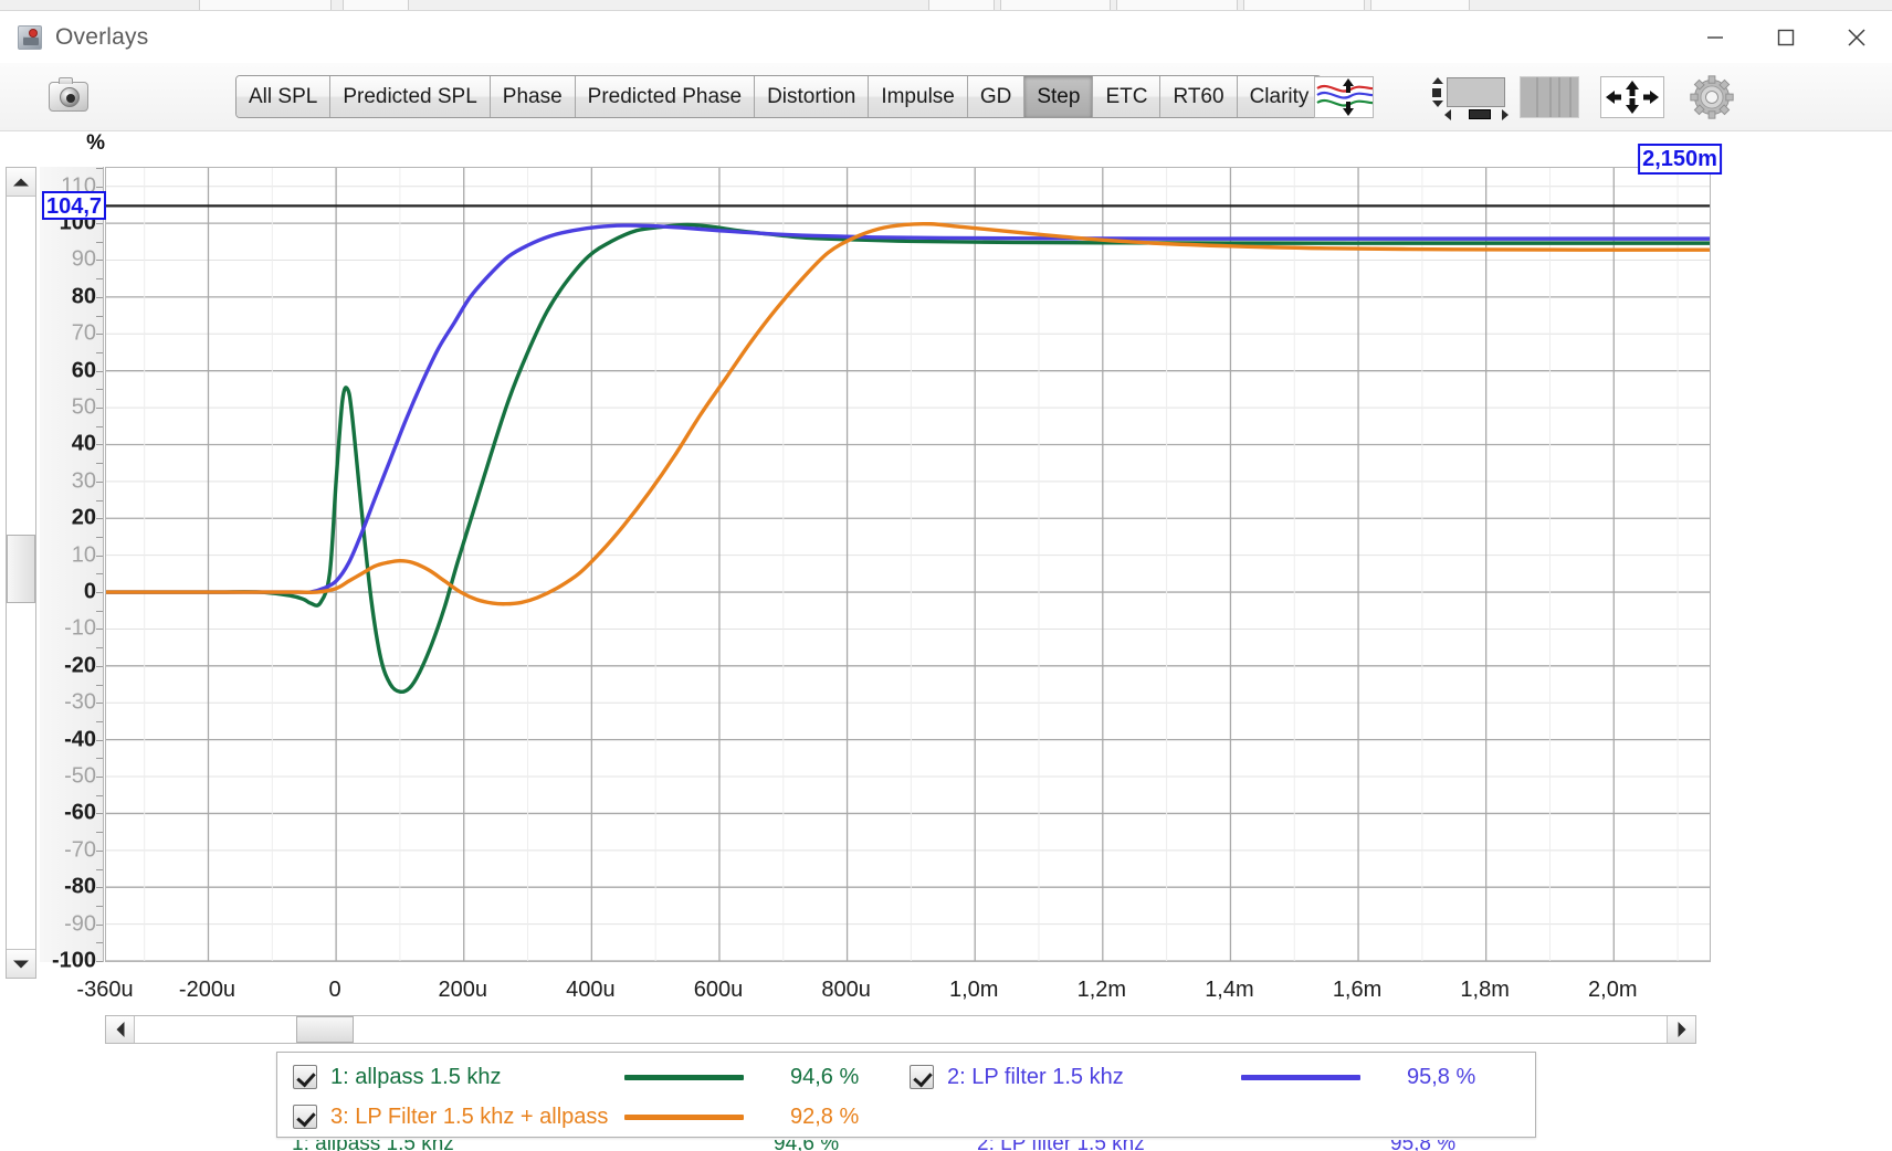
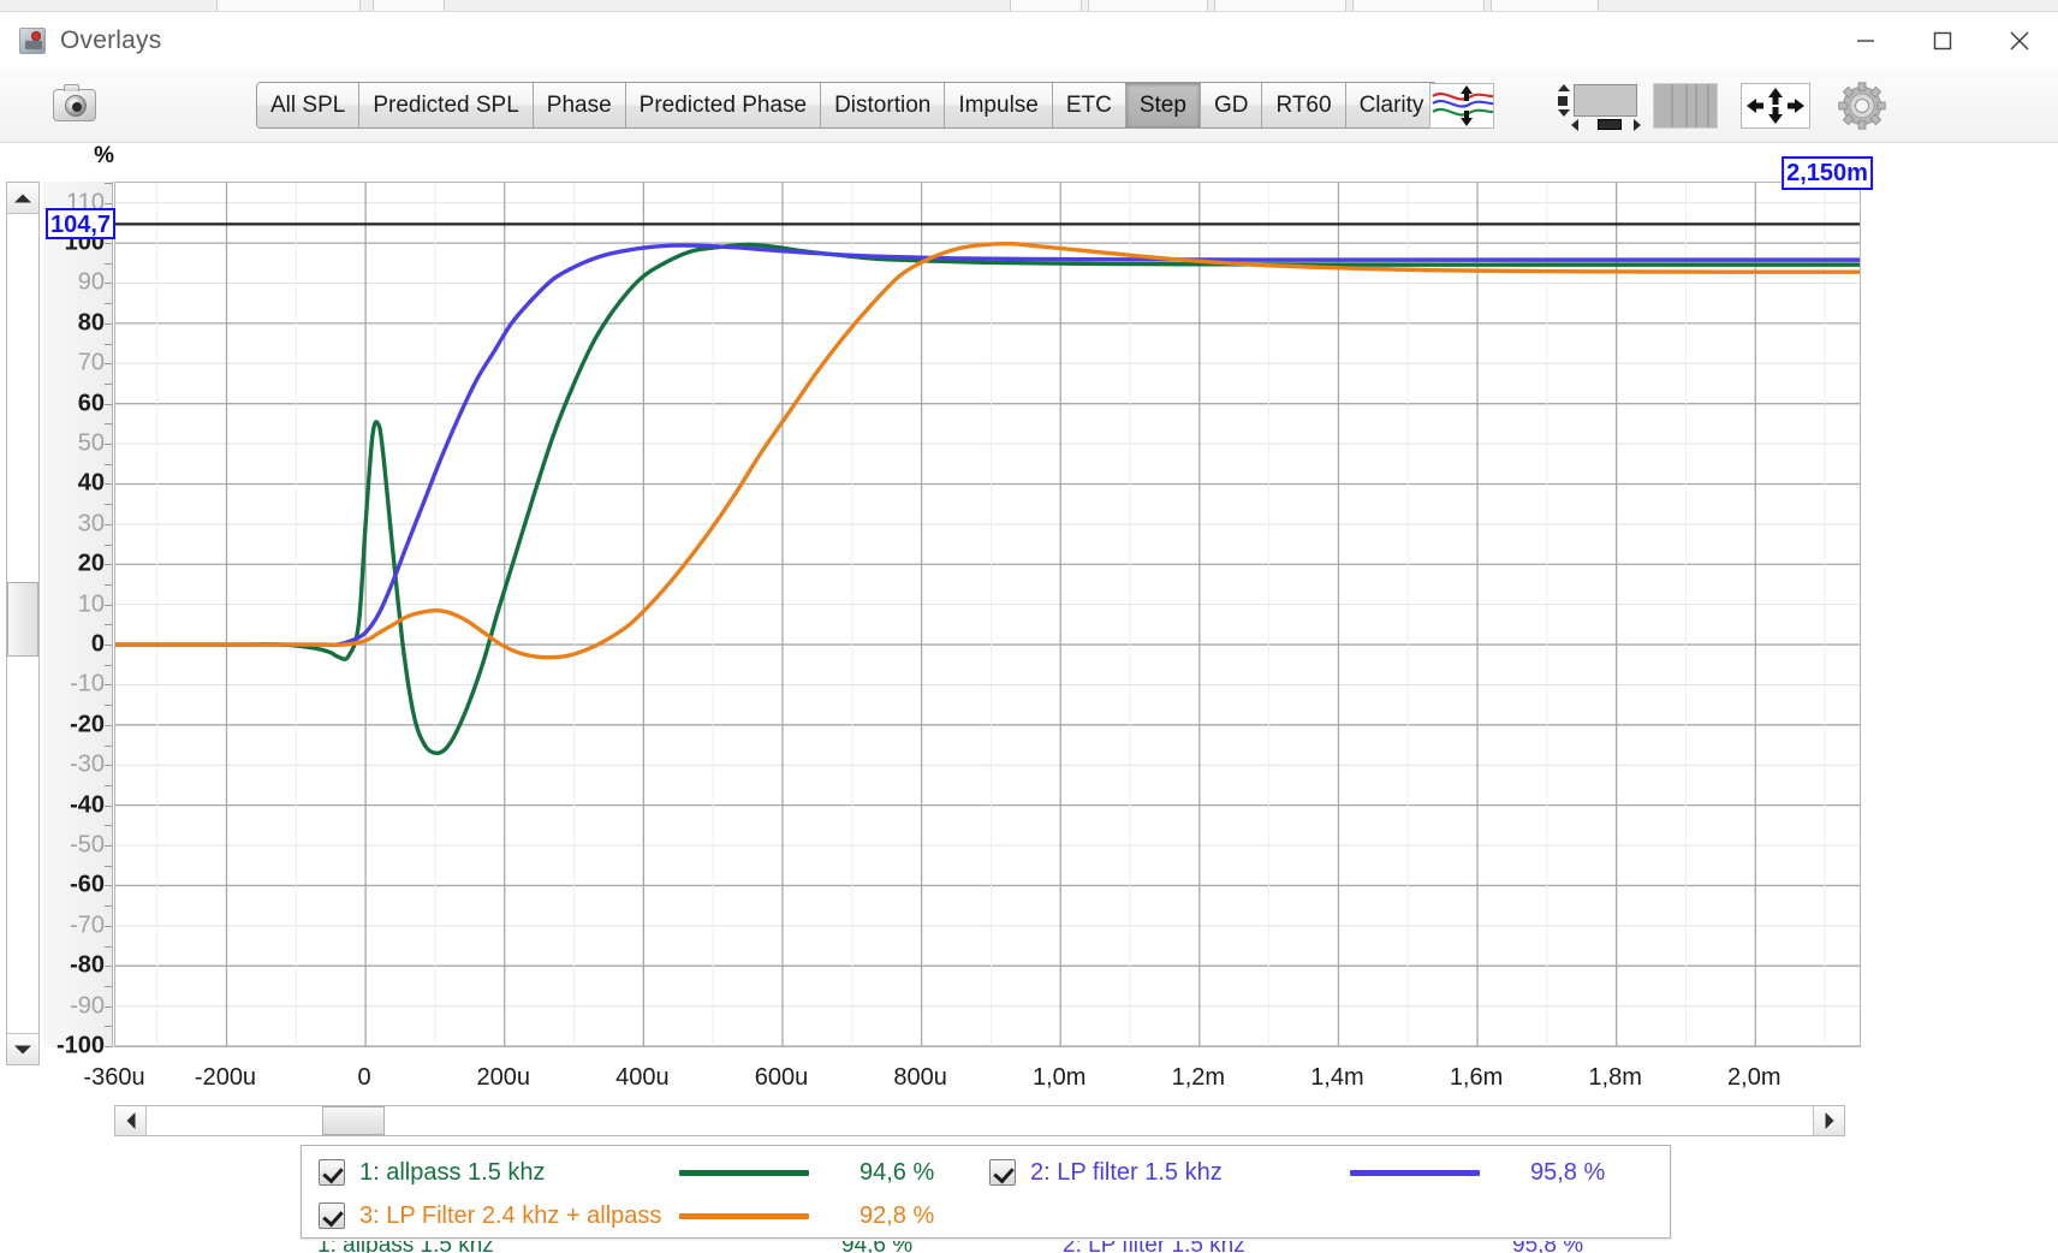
  Overlays
  All SPL
  Predicted SPL
  Phase
  Predicted Phase
  Distortion
  Impulse
- GD
+ ETC
  Step
- ETC
+ GD
  RT60
  Clarity
  %
  110
  100
  90
  80
  70
  60
  50
  40
  30
  20
  10
  0
  -10
  -20
  -30
  -40
  -50
  -60
  -70
  -80
  -90
  -100
  104,7
  -360u
  -200u
  0
  200u
  400u
  600u
  800u
  1,0m
  1,2m
  1,4m
  1,6m
  1,8m
  2,0m
  2,150m
  1: allpass 1.5 khz
  94,6 %
  2: LP filter 1.5 khz
  95,8 %
- 3: LP Filter 1.5 khz + allpass
+ 3: LP Filter 2.4 khz + allpass
  92,8 %
  1: allpass 1.5 khz
  94,6 %
  2: LP filter 1.5 khz
  95,8 %
